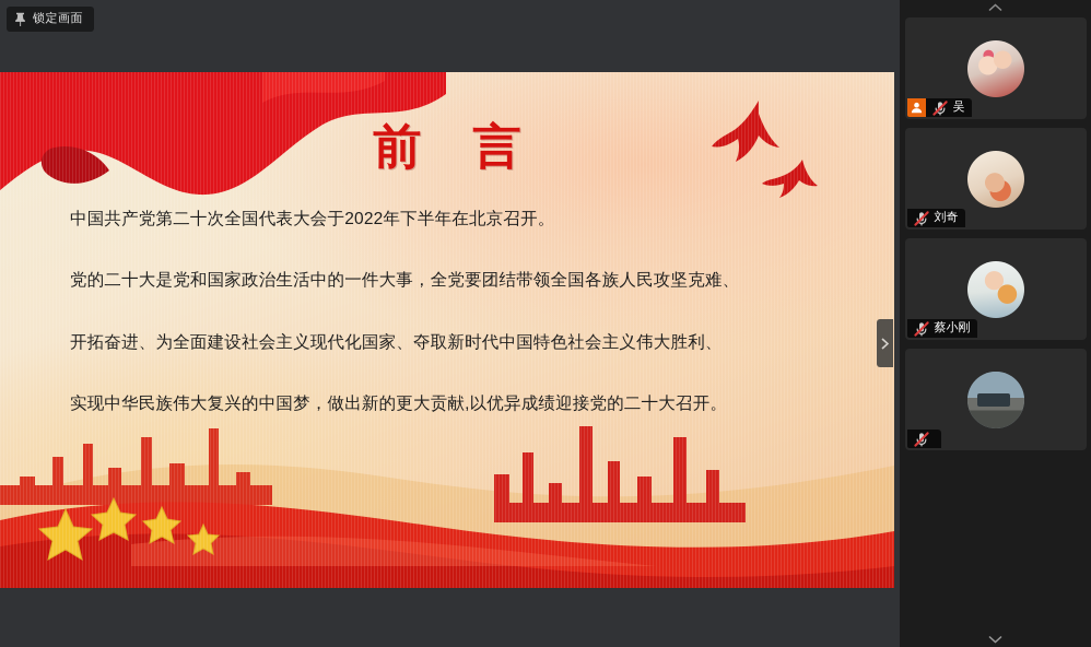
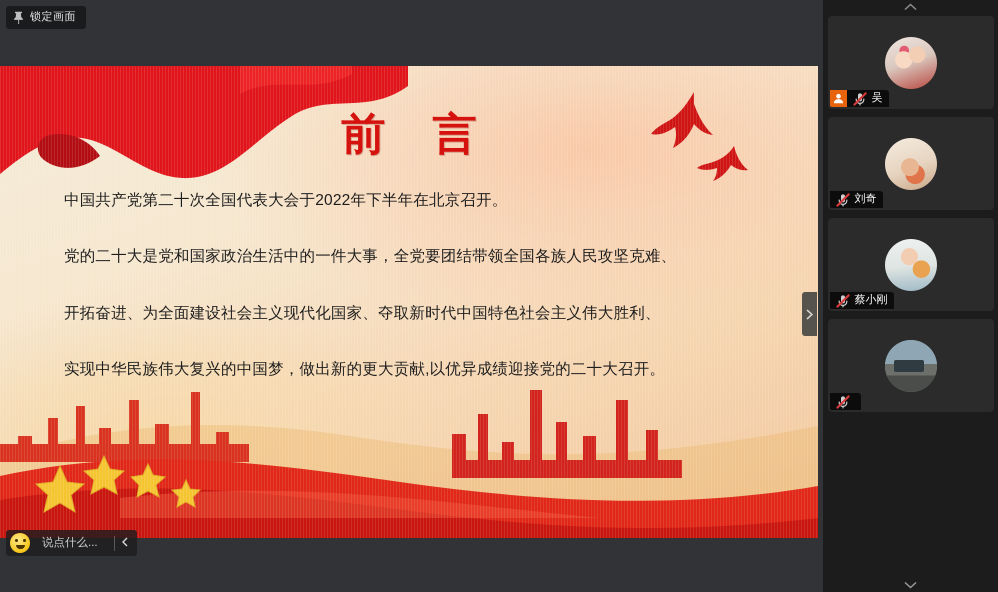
  锁定画面
  前 言
  中国共产党第二十次全国代表大会于2022年下半年在北京召开。
  党的二十大是党和国家政治生活中的一件大事，全党要团结带领全国各族人民攻坚克难、
  开拓奋进、为全面建设社会主义现代化国家、夺取新时代中国特色社会主义伟大胜利、
  实现中华民族伟大复兴的中国梦，做出新的更大贡献,以优异成绩迎接党的二十大召开。
+ 说点什么...
  吴
  刘奇
  蔡小刚
